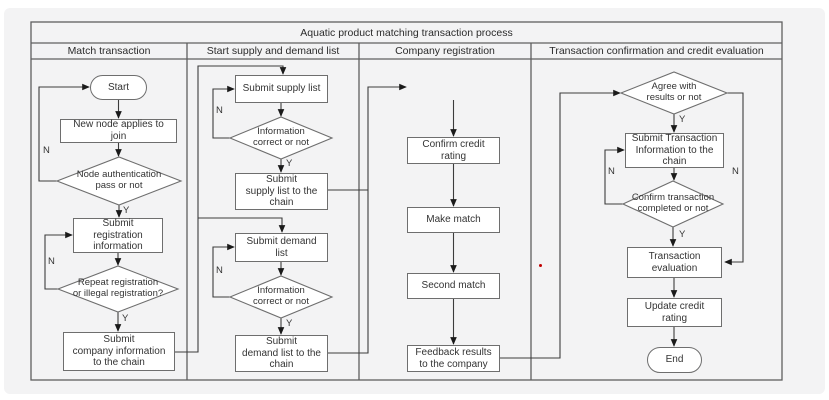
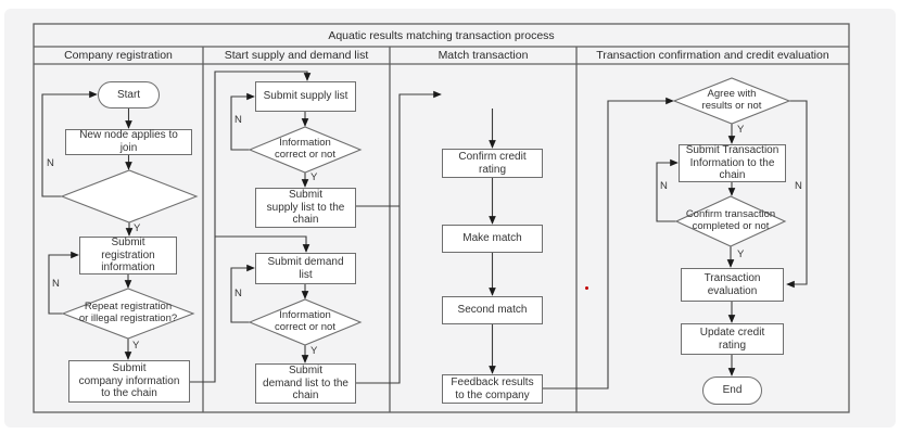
- Aquatic product matching transaction process
+ Aquatic results matching transaction process
- Match transaction
+ Company registration
  Start supply and demand list
- Company registration
+ Match transaction
  Transaction confirmation and credit evaluation
  Start
  New node applies to
  join
- Node authentication
- pass or not
  Submit
  registration
  information
  Repeat registration
  or illegal registration?
  Submit
  company information
  to the chain
  Submit supply list
  Information
  correct or not
  Submit
  supply list to the
  chain
  Submit demand
  list
  Information
  correct or not
  Submit
  demand list to the
  chain
  Confirm credit
  rating
  Make match
  Second match
  Feedback results
  to the company
  Agree with
  results or not
  Submit Transaction
  Information to the
  chain
  Confirm transaction
  completed or not
  Transaction
  evaluation
  Update credit
  rating
  End
  N
  Y
  N
  Y
  N
  Y
  N
  Y
  Y
  N
  N
  Y
